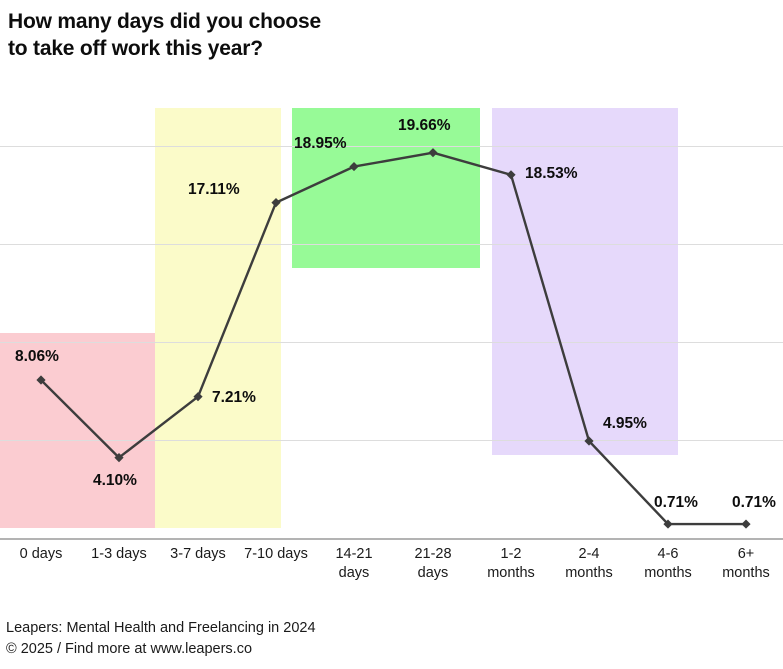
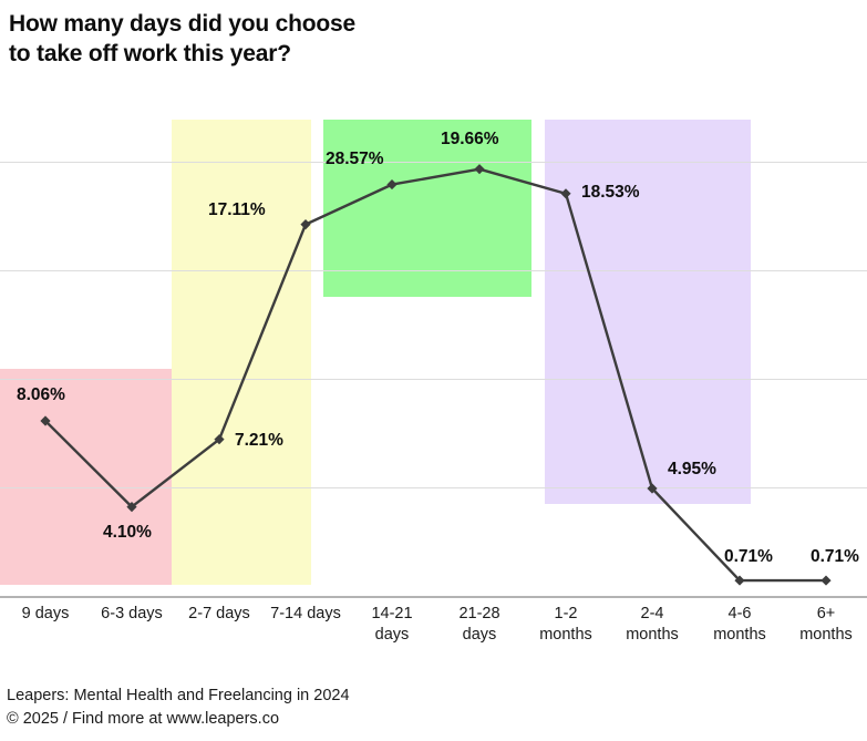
  How many days did you choose
  to take off work this year?
  8.06%
  4.10%
  7.21%
  17.11%
- 18.95%
+ 28.57%
  19.66%
  18.53%
  4.95%
  0.71%
  0.71%
- 0 days
+ 9 days
- 1-3 days
+ 6-3 days
- 3-7 days
+ 2-7 days
- 7-10 days
+ 7-14 days
  14-21
  days
  21-28
  days
  1-2
  months
  2-4
  months
  4-6
  months
  6+
  months
  Leapers: Mental Health and Freelancing in 2024
  © 2025 / Find more at www.leapers.co
